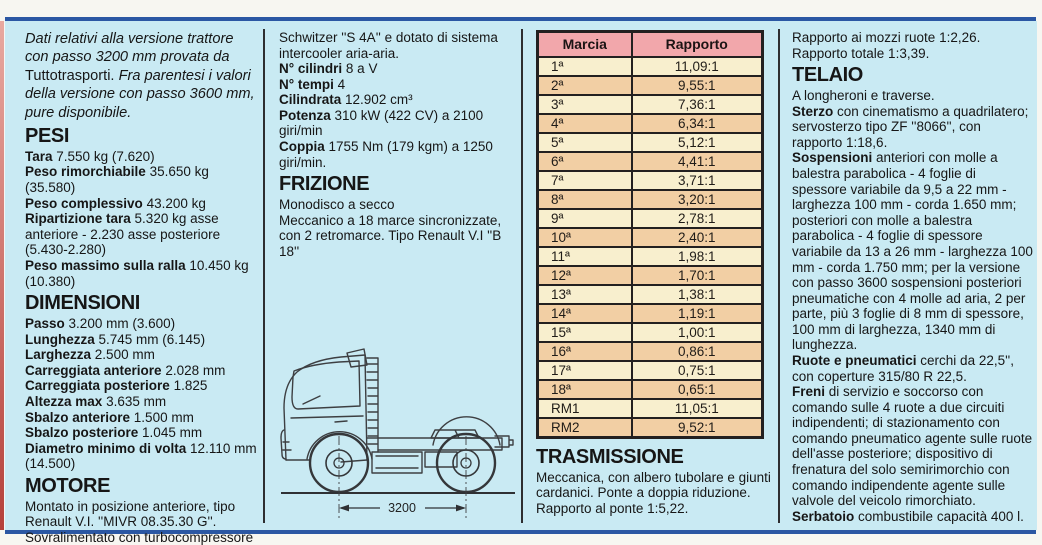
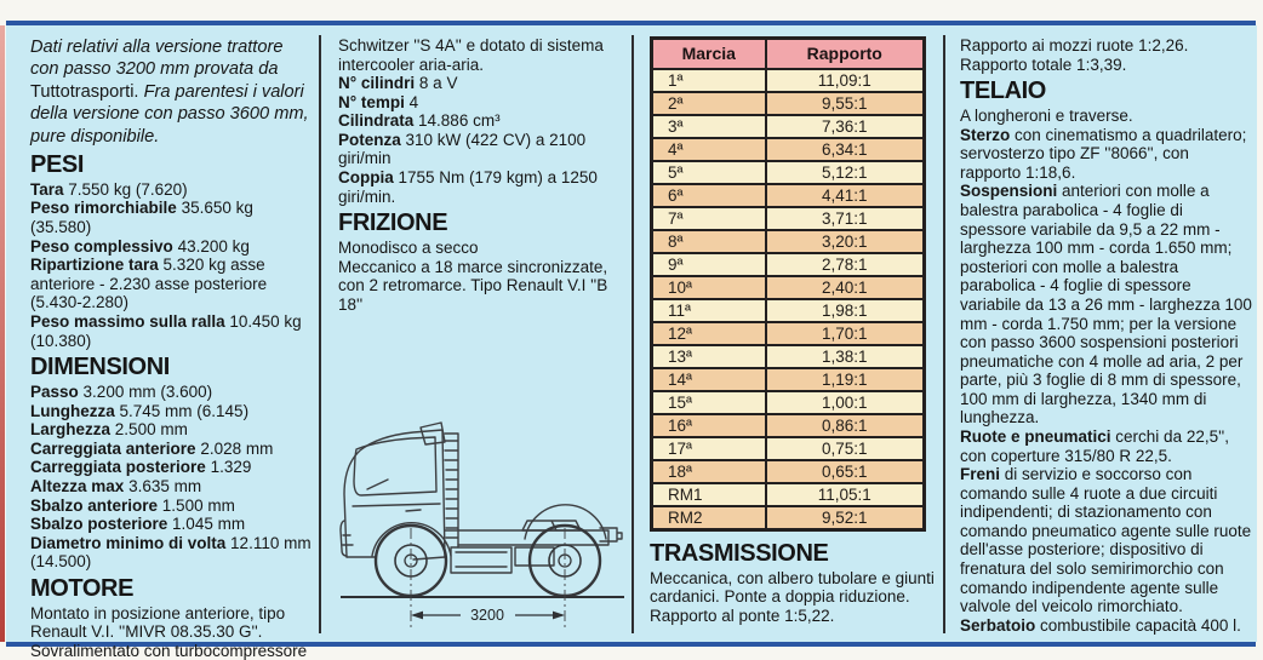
  Dati relativi alla versione trattore con passo 3200 mm provata da Tuttotrasporti. Fra parentesi i valori della versione con passo 3600 mm, pure disponibile.
  PESI
  Tara 7.550 kg (7.620)
  Peso rimorchiabile 35.650 kg (35.580)
  Peso complessivo 43.200 kg
  Ripartizione tara 5.320 kg asse anteriore - 2.230 asse posteriore (5.430-2.280)
  Peso massimo sulla ralla 10.450 kg (10.380)
  DIMENSIONI
  Passo 3.200 mm (3.600)
  Lunghezza 5.745 mm (6.145)
  Larghezza 2.500 mm
  Carreggiata anteriore 2.028 mm
- Carreggiata posteriore 1.825
+ Carreggiata posteriore 1.329
  Altezza max 3.635 mm
  Sbalzo anteriore 1.500 mm
  Sbalzo posteriore 1.045 mm
  Diametro minimo di volta 12.110 mm (14.500)
  MOTORE
  Montato in posizione anteriore, tipo Renault V.I. ''MIVR 08.35.30 G''. Sovralimentato con turbocompressore
  Schwitzer ''S 4A'' e dotato di sistema intercooler aria-aria.
  N° cilindri 8 a V
  N° tempi 4
- Cilindrata 12.902 cm³
+ Cilindrata 14.886 cm³
  Potenza 310 kW (422 CV) a 2100 giri/min
  Coppia 1755 Nm (179 kgm) a 1250 giri/min.
  FRIZIONE
  Monodisco a secco
  Meccanico a 18 marce sincronizzate, con 2 retromarce. Tipo Renault V.I ''B 18''
  3200
  Marcia	Rapporto
  1ª	11,09:1
  2ª	9,55:1
  3ª	7,36:1
  4ª	6,34:1
  5ª	5,12:1
  6ª	4,41:1
  7ª	3,71:1
  8ª	3,20:1
  9ª	2,78:1
  10ª	2,40:1
  11ª	1,98:1
  12ª	1,70:1
  13ª	1,38:1
  14ª	1,19:1
  15ª	1,00:1
  16ª	0,86:1
  17ª	0,75:1
  18ª	0,65:1
  RM1	11,05:1
  RM2	9,52:1
  TRASMISSIONE
  Meccanica, con albero tubolare e giunti cardanici. Ponte a doppia riduzione. Rapporto al ponte 1:5,22.
  Rapporto ai mozzi ruote 1:2,26.
  Rapporto totale 1:3,39.
  TELAIO
  A longheroni e traverse.
  Sterzo con cinematismo a quadrilatero; servosterzo tipo ZF ''8066'', con rapporto 1:18,6.
  Sospensioni anteriori con molle a balestra parabolica - 4 foglie di spessore variabile da 9,5 a 22 mm - larghezza 100 mm - corda 1.650 mm; posteriori con molle a balestra parabolica - 4 foglie di spessore variabile da 13 a 26 mm - larghezza 100 mm - corda 1.750 mm; per la versione con passo 3600 sospensioni posteriori pneumatiche con 4 molle ad aria, 2 per parte, più 3 foglie di 8 mm di spessore, 100 mm di larghezza, 1340 mm di lunghezza.
  Ruote e pneumatici cerchi da 22,5'', con coperture 315/80 R 22,5.
  Freni di servizio e soccorso con comando sulle 4 ruote a due circuiti indipendenti; di stazionamento con comando pneumatico agente sulle ruote dell'asse posteriore; dispositivo di frenatura del solo semirimorchio con comando indipendente agente sulle valvole del veicolo rimorchiato.
  Serbatoio combustibile capacità 400 l.
